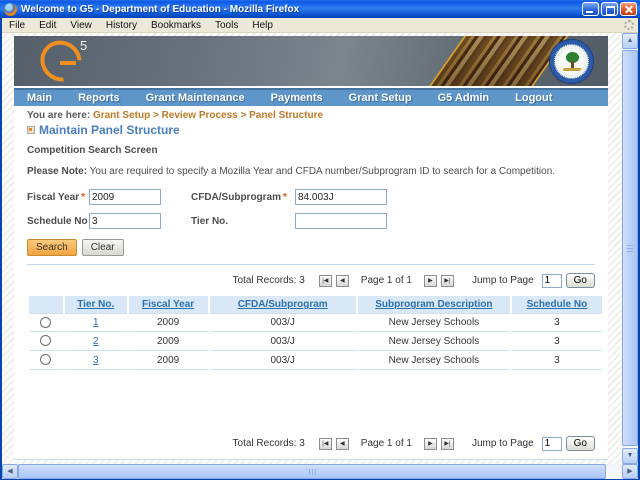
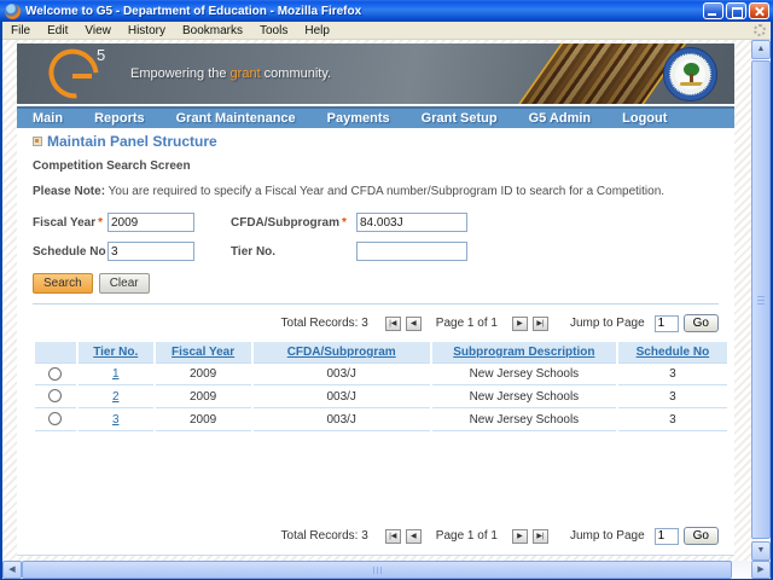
  Welcome to G5 - Department of Education - Mozilla Firefox
  File
  Edit
  View
  History
  Bookmarks
  Tools
  Help
  5
+ Empowering the grant community.
  Main
  Reports
  Grant Maintenance
  Payments
  Grant Setup
  G5 Admin
  Logout
- You are here: Grant Setup > Review Process > Panel Structure
  Maintain Panel Structure
  Competition Search Screen
- Please Note: You are required to specify a Mozilla Year and CFDA number/Subprogram ID to search for a Competition.
+ Please Note: You are required to specify a Fiscal Year and CFDA number/Subprogram ID to search for a Competition.
  Fiscal Year *
  2009
  CFDA/Subprogram *
  84.003J
  Schedule No
  3
  Tier No.
  Search
  Clear
  Total Records: 3
  Page 1 of 1
  Jump to Page
  1
  Go
  	Tier No.	Fiscal Year	CFDA/Subprogram	Subprogram Description	Schedule No
  	1	2009	003/J	New Jersey Schools	3
  	2	2009	003/J	New Jersey Schools	3
  	3	2009	003/J	New Jersey Schools	3
  Total Records: 3
  Page 1 of 1
  Jump to Page
  1
  Go
